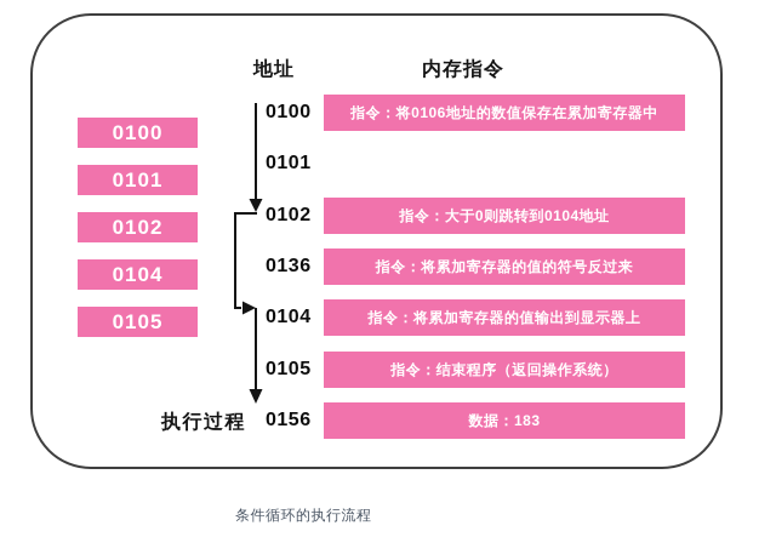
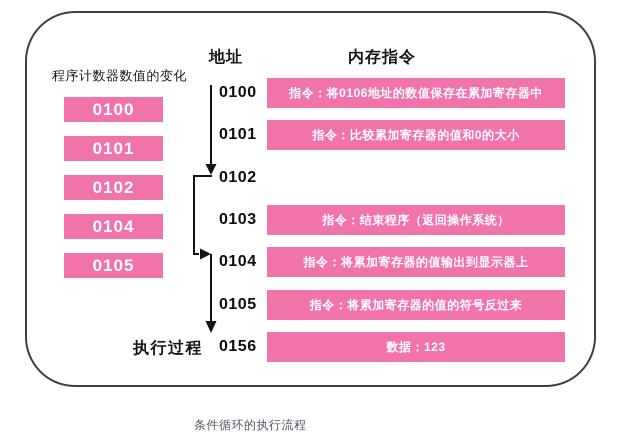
+ 程序计数器数值的变化
  0100
  0101
  0102
  0104
  0105
  地址
  内存指令
  0100
  指令：将0106地址的数值保存在累加寄存器中
  0101
+ 指令：比较累加寄存器的值和0的大小
  0102
- 指令：大于0则跳转到0104地址
- 0136
+ 0103
- 指令：将累加寄存器的值的符号反过来
+ 指令：结束程序（返回操作系统）
  0104
  指令：将累加寄存器的值输出到显示器上
  0105
- 指令：结束程序（返回操作系统）
+ 指令：将累加寄存器的值的符号反过来
  0156
- 数据：183
+ 数据：123
  执行过程
  条件循环的执行流程
